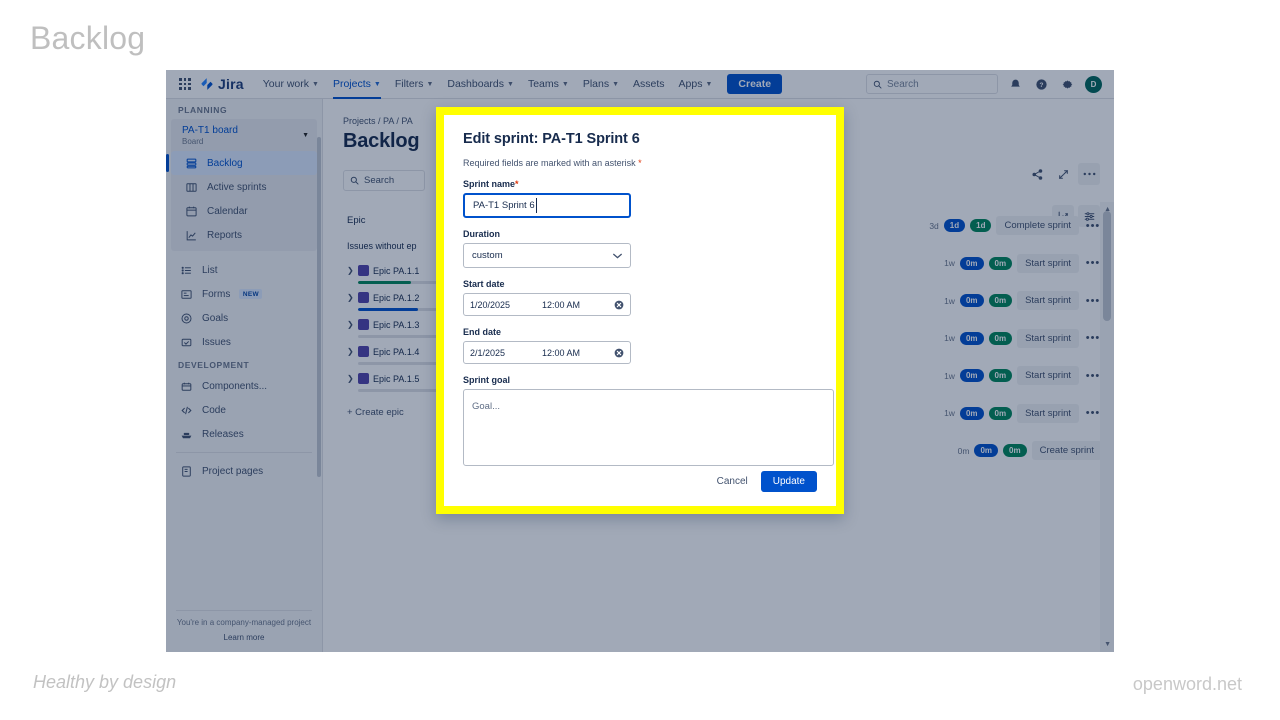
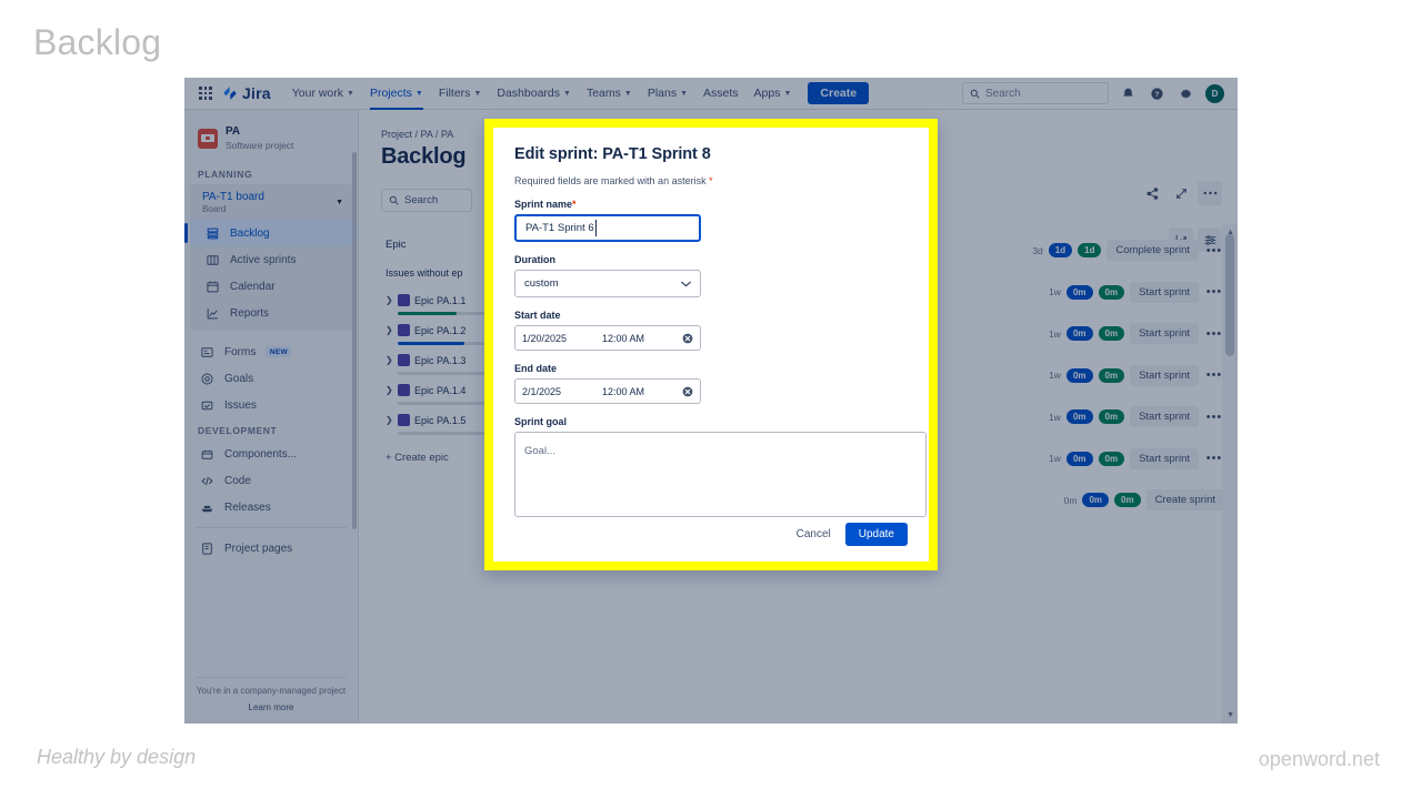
  Backlog
  Jira
  Your work
  Projects
  Filters
  Dashboards
  Teams
  Plans
  Assets
  Apps
  Create
  Search
  D
+ PA
+ Software project
  PLANNING
  PA-T1 board
  Board
  Backlog
  Active sprints
  Calendar
  Reports
- List
  Forms
  Goals
  Issues
  DEVELOPMENT
  Components...
  Code
  Releases
  Project pages
  You're in a company-managed project
  Learn more
- Projects / PA / PA
+ Project / PA / PA
  Backlog
  Search
  Epic
  Issues without ep
  ❯
  Epic PA.1.1
  ❯
  Epic PA.1.2
  ❯
  Epic PA.1.3
  ❯
  Epic PA.1.4
  ❯
  Epic PA.1.5
  + Create epic
  3d
  1d
  1d
  Complete sprint
  •••
  1w
  0m
  0m
  Start sprint
  •••
  1w
  0m
  0m
  Start sprint
  •••
  1w
  0m
  0m
  Start sprint
  •••
  1w
  0m
  0m
  Start sprint
  •••
  1w
  0m
  0m
  Start sprint
  •••
  0m
  0m
  0m
  Create sprint
- Edit sprint: PA-T1 Sprint 6
+ Edit sprint: PA-T1 Sprint 8
  Required fields are marked with an asterisk *
  Sprint name*
  PA-T1 Sprint 6
  Duration
  custom
  Start date
  1/20/2025
  12:00 AM
  End date
  2/1/2025
  12:00 AM
  Sprint goal
  Goal...
  Cancel
  Update
  Healthy by design
  openword.net
